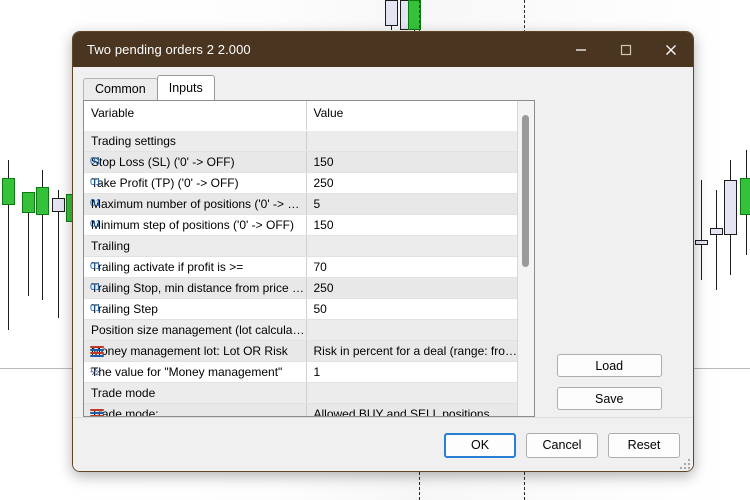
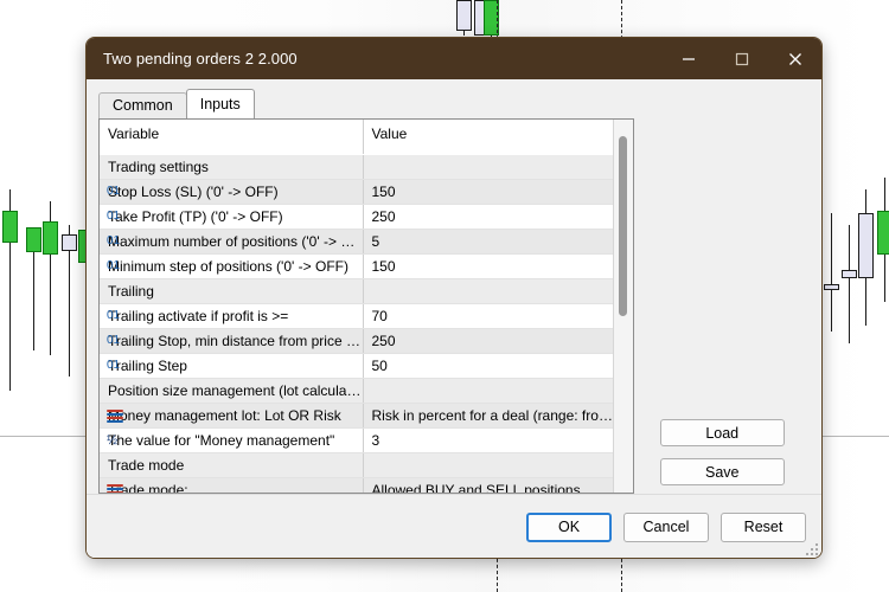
  Two pending orders 2 2.000
  Common
  Inputs
  Variable	Value
  Trading settings
  01Stop Loss (SL) ('0' -> OFF)	150
  01Take Profit (TP) ('0' -> OFF)	250
  01Maximum number of positions ('0' -> O…	5
  01Minimum step of positions ('0' -> OFF)	150
  Trailing
  01Trailing activate if profit is >=	70
  01Trailing Stop, min distance from price t…	250
  01Trailing Step	50
  Position size management (lot calculatio
  Money management lot: Lot OR Risk	Risk in percent for a deal (range: from
- ½The value for "Money management"	1
+ ½The value for "Money management"	3
  Trade mode
  Trade mode:	Allowed BUY and SELL positions
  Load
  Save
  OK
  Cancel
  Reset
